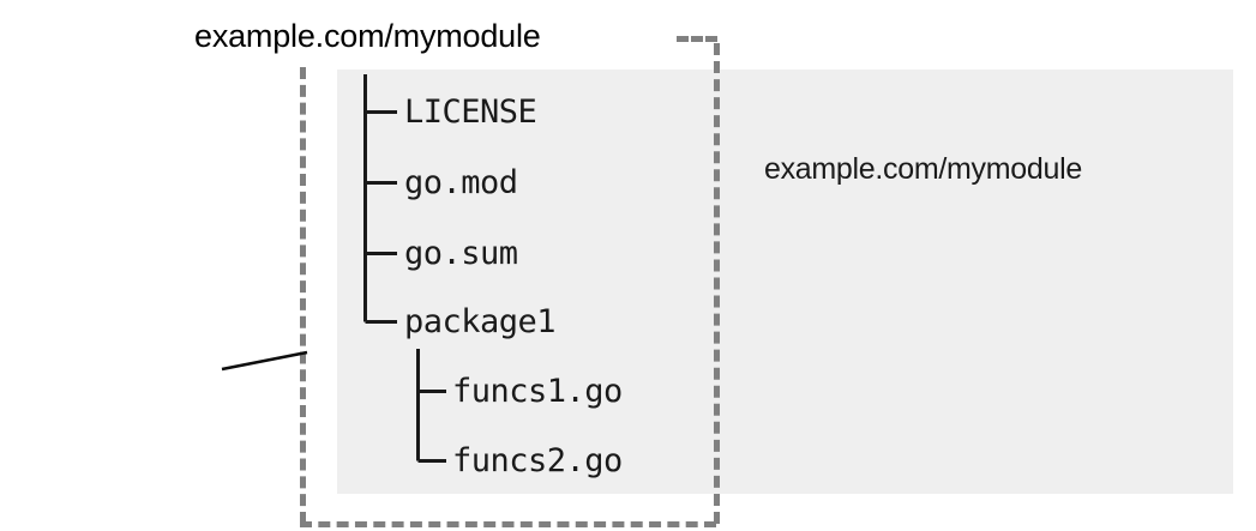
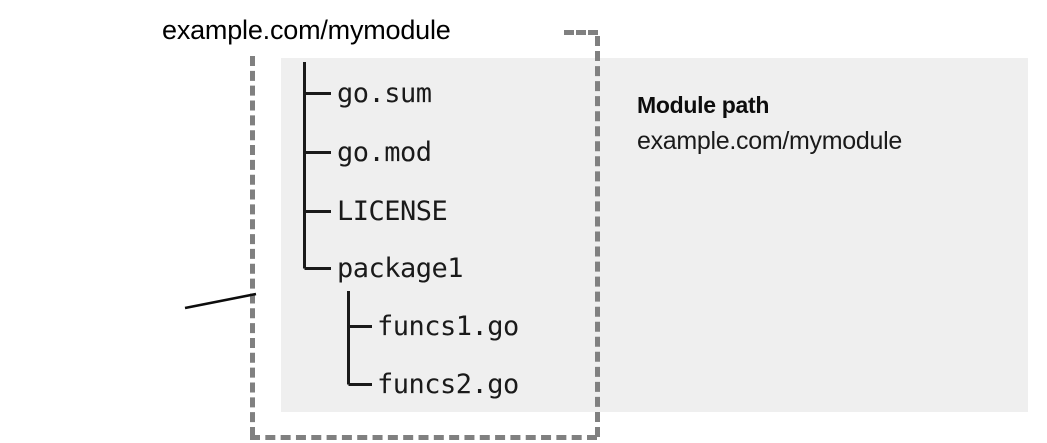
  example.com/mymodule
- LICENSE
+ go.sum
  go.mod
- go.sum
+ LICENSE
  package1
  funcs1.go
  funcs2.go
+ Module path
  example.com/mymodule
